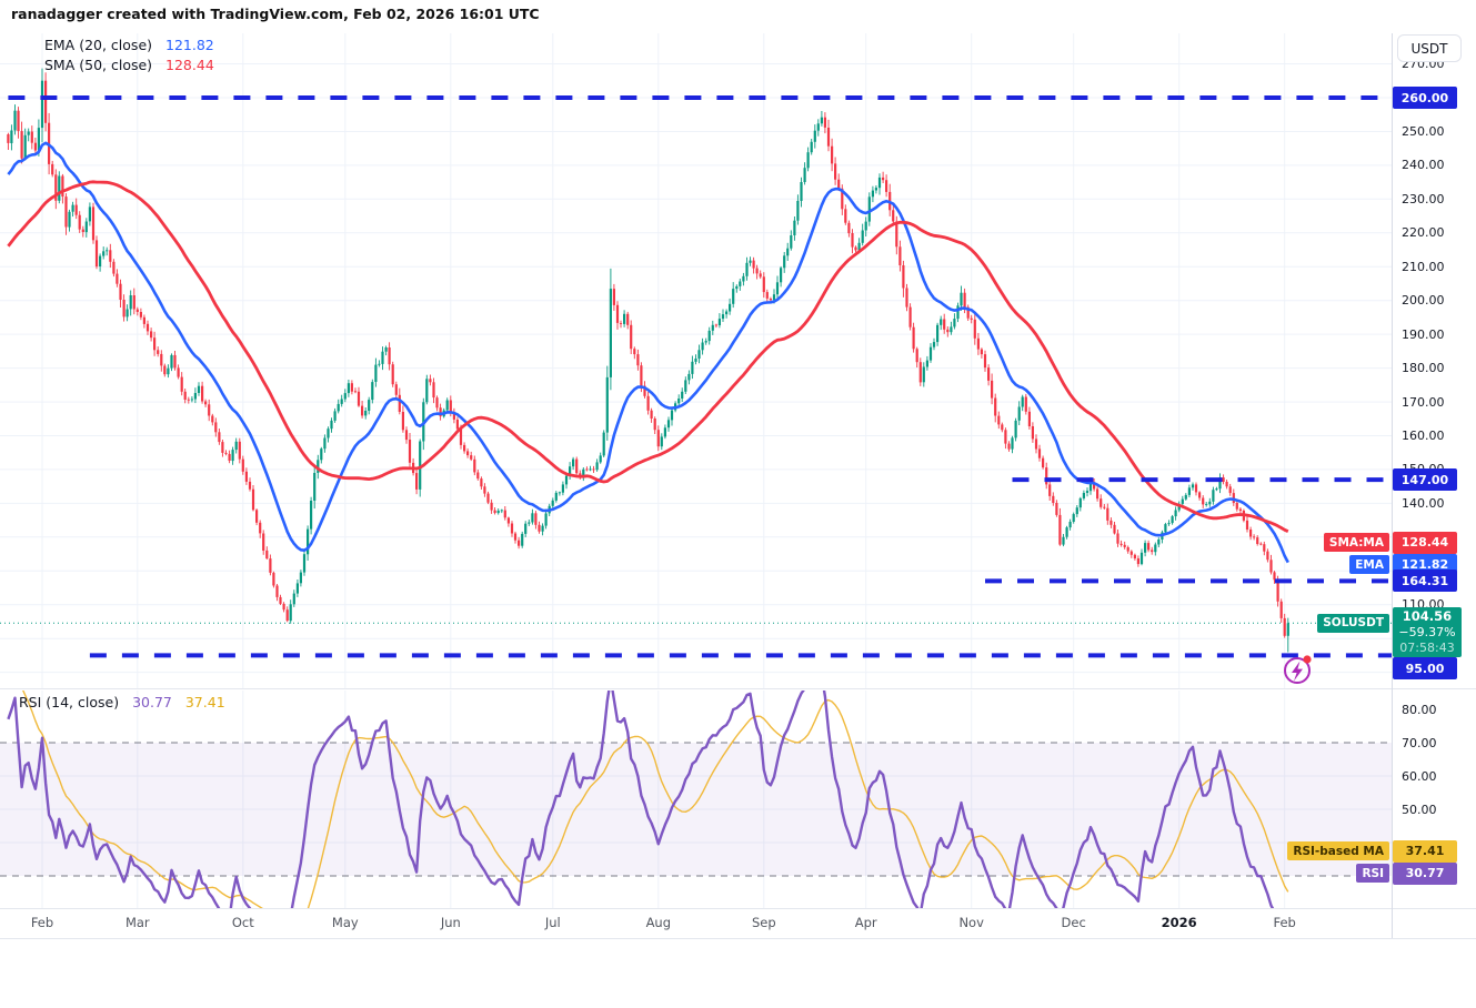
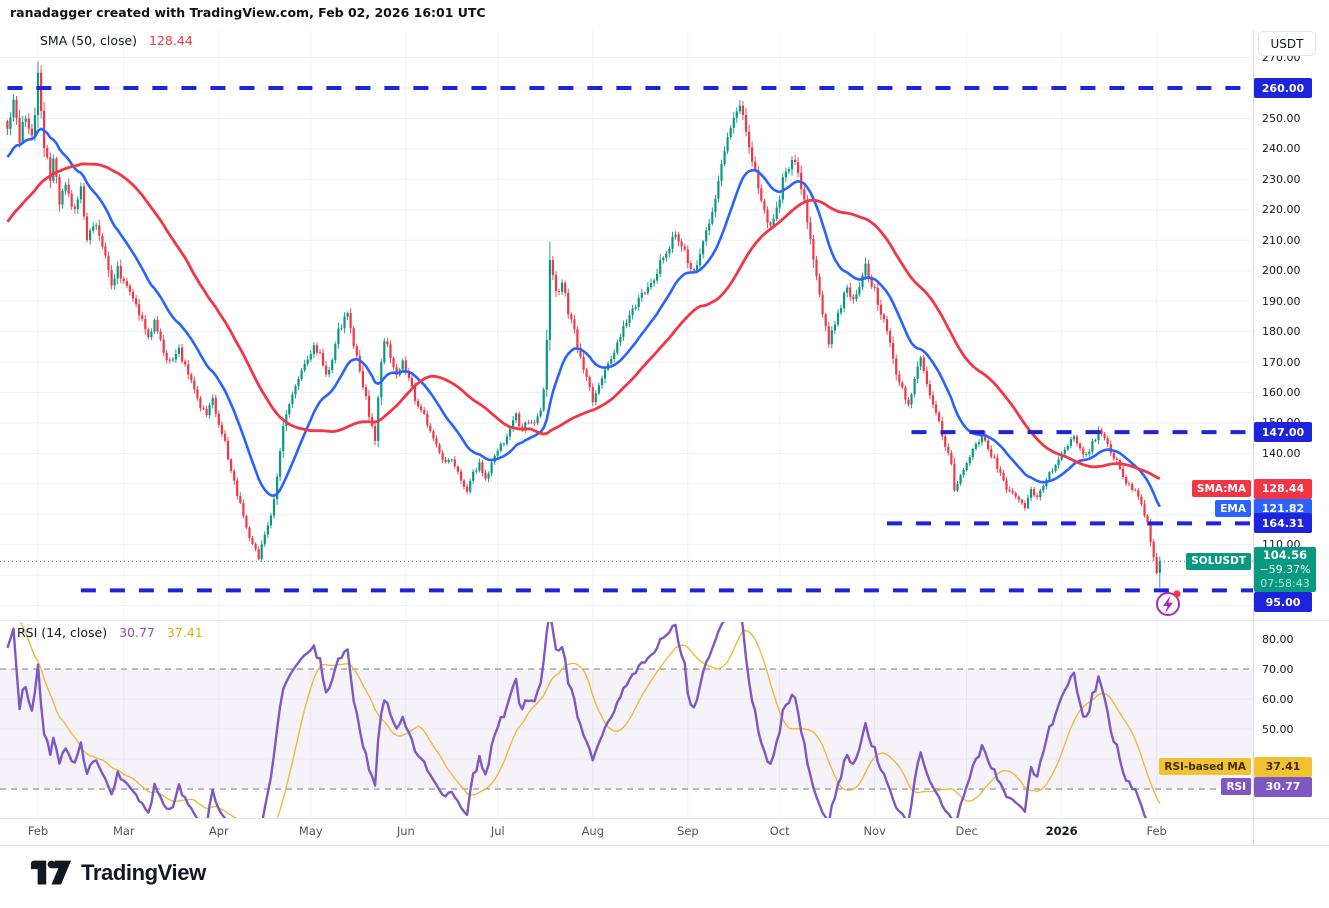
  ranadagger created with TradingView.com, Feb 02, 2026 16:01 UTC
- EMA (20, close) 121.82
  SMA (50, close) 128.44
  RSI (14, close) 30.77 37.41
  USDT
  SMA:MA
  128.44
  EMA
  121.82
  SOLUSDT
  104.56
  −59.37%
  07:58:43
  RSI-based MA
  37.41
  RSI
  30.77
  270.00
  250.00
  240.00
  230.00
  220.00
  210.00
  200.00
  190.00
  180.00
  170.00
  160.00
  140.00
  110.00
  80.00
  70.00
  60.00
  50.00
  Feb
  Mar
- Oct
+ Apr
  May
  Jun
  Jul
  Aug
  Sep
- Apr
+ Oct
  Nov
  Dec
  2026
  Feb
  260.00
  147.00
  164.31
  95.00
+ TradingView
